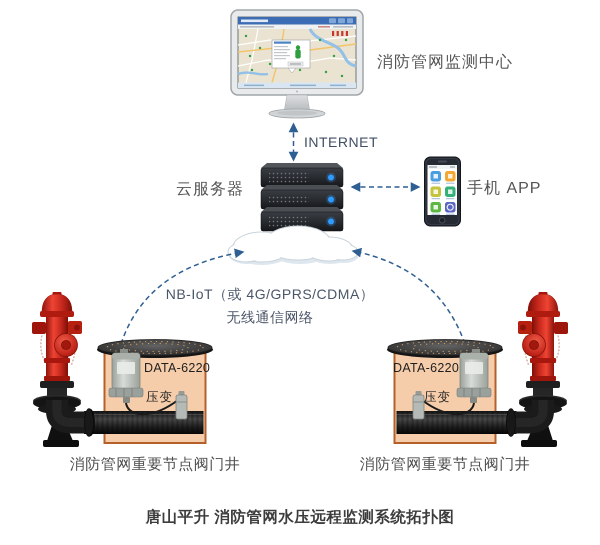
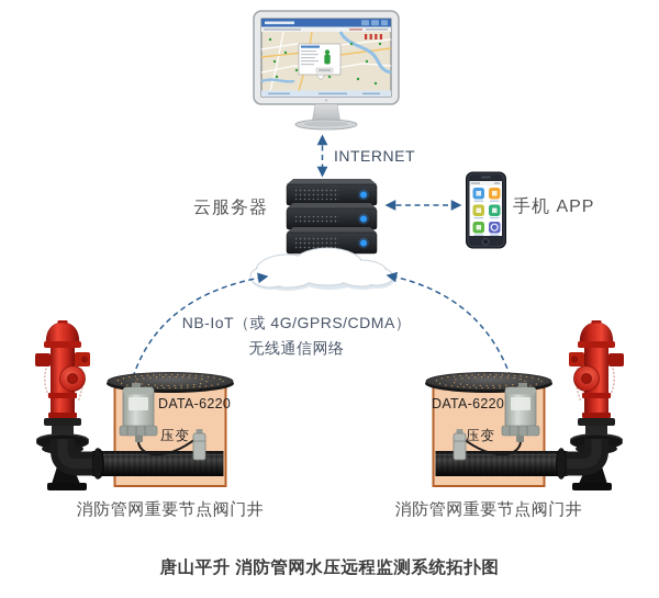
- 消防管网监测中心
  INTERNET
  云服务器
  手机 APP
  NB-IoT（或 4G/GPRS/CDMA）
  无线通信网络
  DATA-6220
  压变
  消防管网重要节点阀门井
  DATA-6220
  压变
  消防管网重要节点阀门井
  唐山平升 消防管网水压远程监测系统拓扑图
